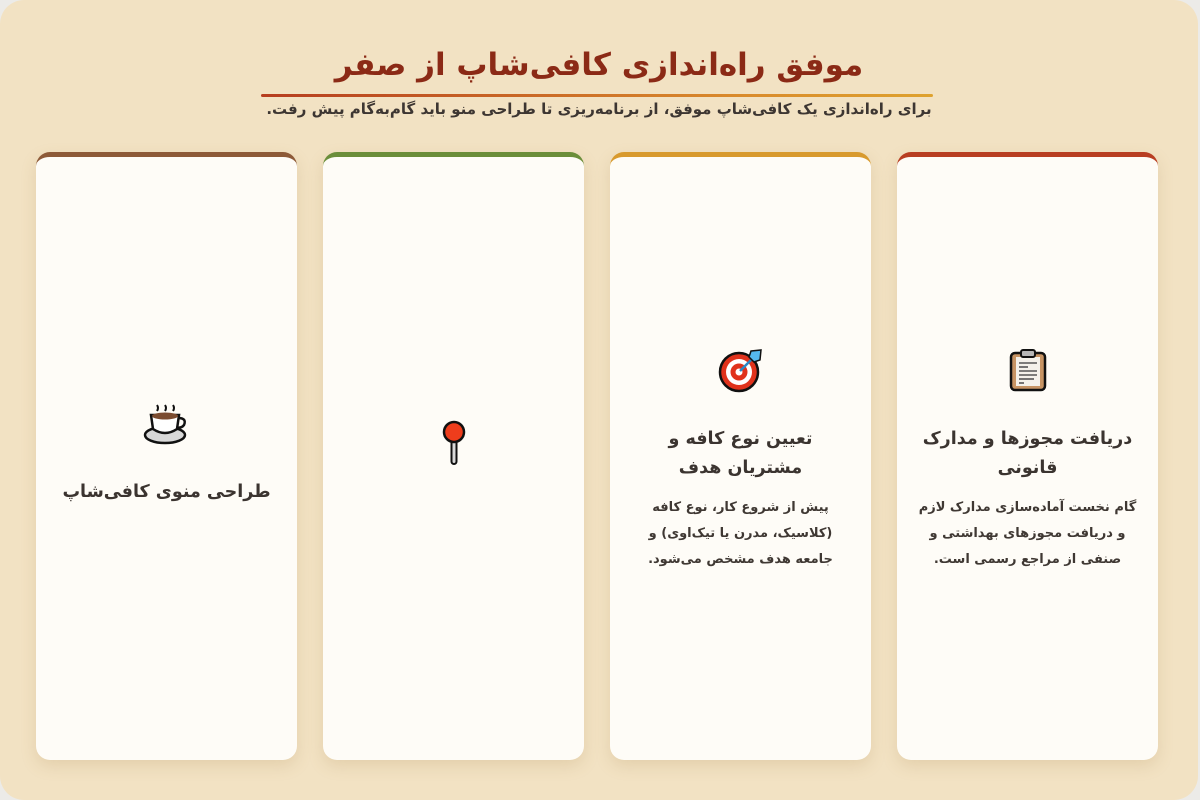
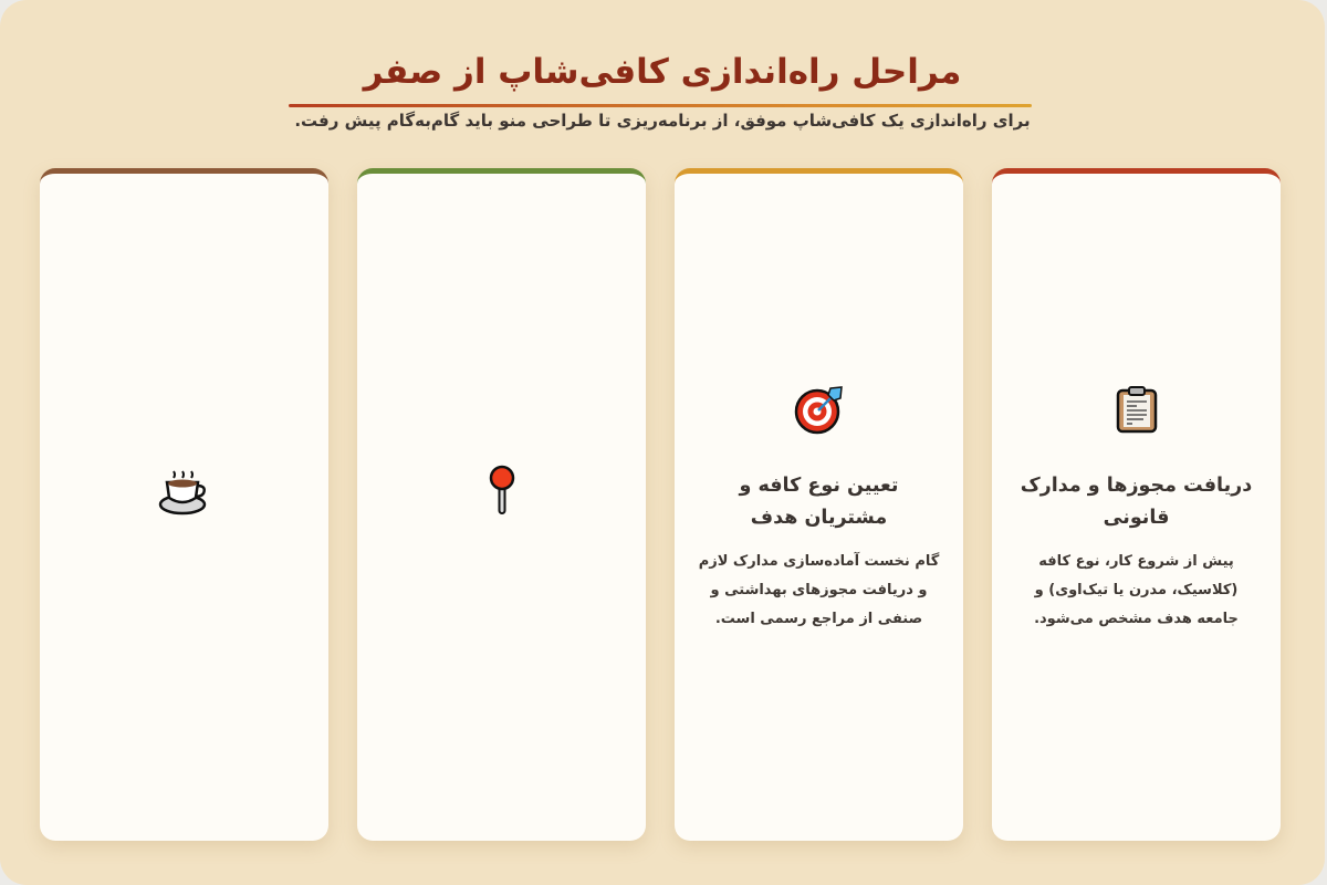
- موفق راه‌اندازی کافی‌شاپ از صفر
+ مراحل راه‌اندازی کافی‌شاپ از صفر
  برای راه‌اندازی یک کافی‌شاپ موفق، از برنامه‌ریزی تا طراحی منو باید گامبه‌گام پیش رفت.
  دریافت مجوزها و مدارک قانونی
- گام نخست آماده‌سازی مدارک لازم و دریافت مجوزهای بهداشتی و صنفی از مراجع رسمی است.
+ پیش از شروع کار، نوع کافه (کلاسیک، مدرن یا تیک‌اوی) و جامعه هدف مشخص می‌شود.
  تعیین نوع کافه و مشتریان هدف
- پیش از شروع کار، نوع کافه (کلاسیک، مدرن یا تیک‌اوی) و جامعه هدف مشخص می‌شود.
+ گام نخست آماده‌سازی مدارک لازم و دریافت مجوزهای بهداشتی و صنفی از مراجع رسمی است.
- طراحی منوی کافی‌شاپ
